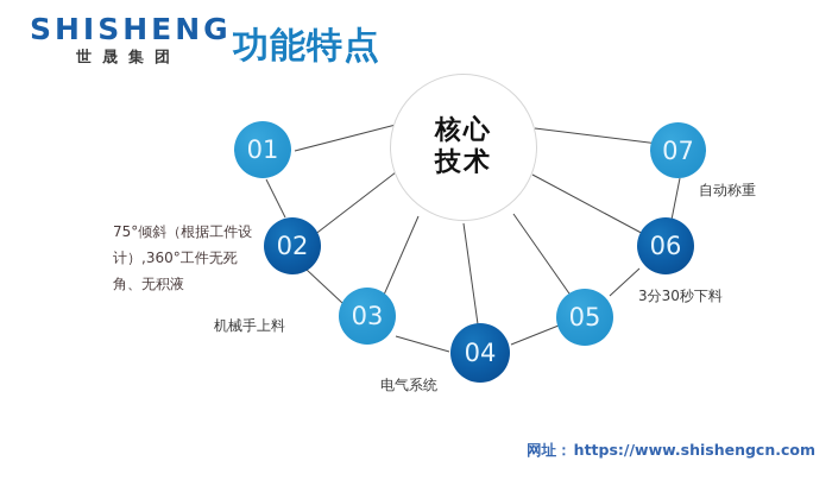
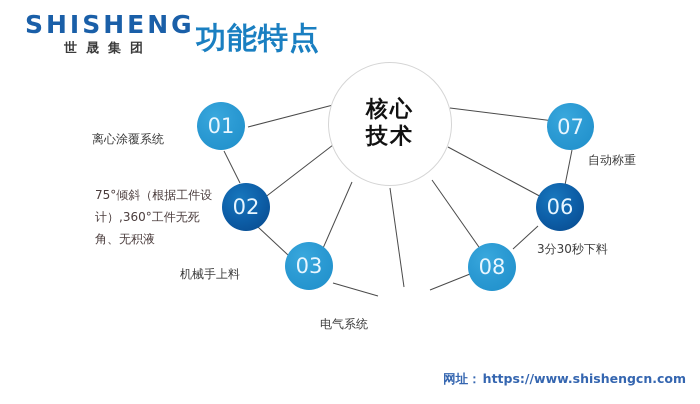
  SHISHENG
  世晟集团
  功能特点
  核心
  技术
  01
  02
  03
- 04
- 05
+ 08
  06
  07
+ 离心涂覆系统
  75°倾斜（根据工件设计）,360°工件无死角、无积液
  机械手上料
  电气系统
  3分30秒下料
  自动称重
  网址： https://www.shishengcn.com
